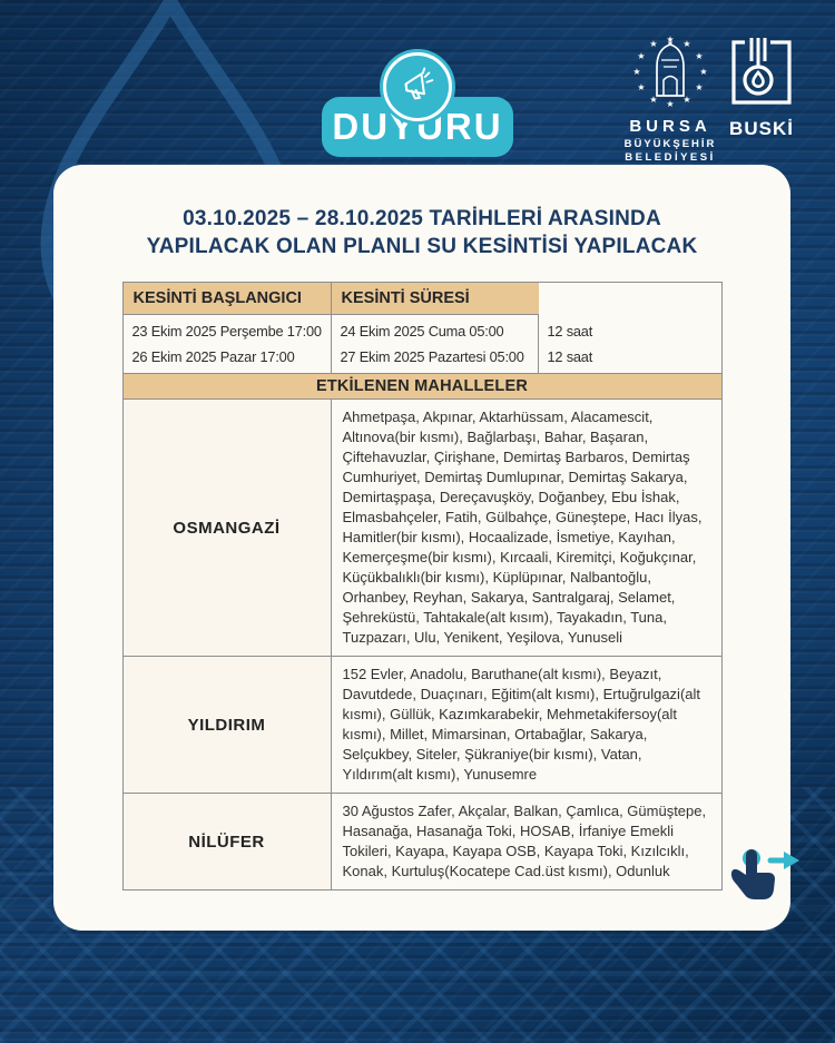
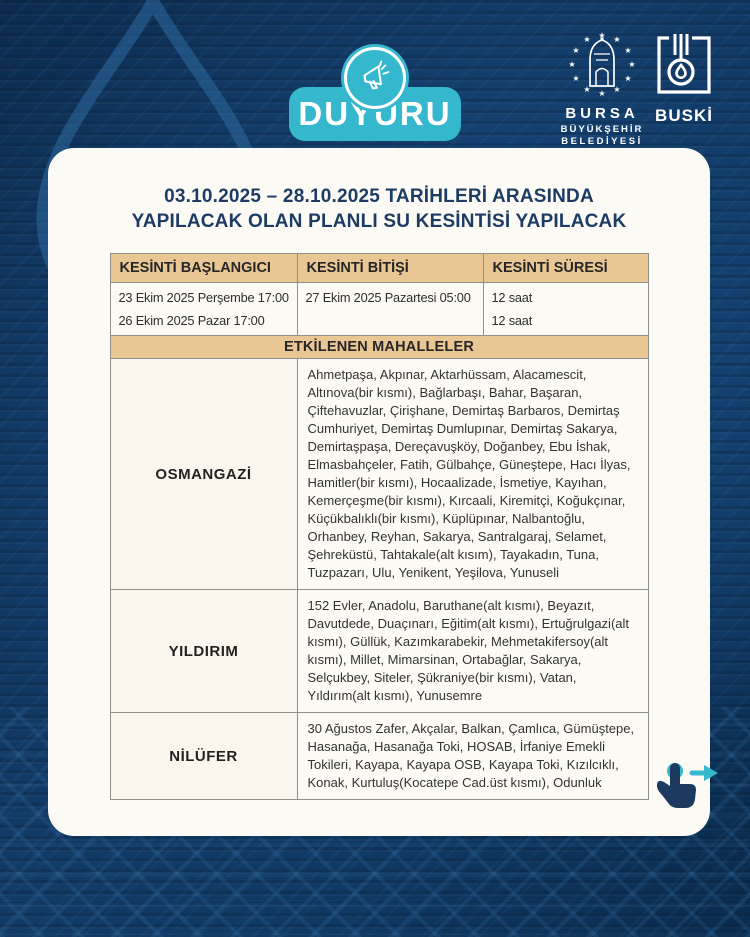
  DUYURU
  ★
  ★
  ★
  ★
  ★
  ★
  ★
  ★
  ★
  ★
  ★
  ★
  BURSA
  BÜYÜKŞEHİR
  BELEDİYESİ
  BUSKİ
  03.10.2025 – 28.10.2025 TARİHLERİ ARASINDA
  YAPILACAK OLAN PLANLI SU KESİNTİSİ YAPILACAK
  KESİNTİ BAŞLANGICI
+ KESİNTİ BİTİŞİ
  KESİNTİ SÜRESİ
  23 Ekim 2025 Perşembe 17:00
  26 Ekim 2025 Pazar 17:00
- 24 Ekim 2025 Cuma 05:00
  27 Ekim 2025 Pazartesi 05:00
  12 saat
  12 saat
  ETKİLENEN MAHALLELER
  OSMANGAZİ
  Ahmetpaşa, Akpınar, Aktarhüssam, Alacamescit, Altınova(bir kısmı), Bağlarbaşı, Bahar, Başaran, Çiftehavuzlar, Çirişhane, Demirtaş Barbaros, Demirtaş Cumhuriyet, Demirtaş Dumlupınar, Demirtaş Sakarya, Demirtaşpaşa, Dereçavuşköy, Doğanbey, Ebu İshak, Elmasbahçeler, Fatih, Gülbahçe, Güneştepe, Hacı İlyas, Hamitler(bir kısmı), Hocaalizade, İsmetiye, Kayıhan, Kemerçeşme(bir kısmı), Kırcaali, Kiremitçi, Koğukçınar, Küçükbalıklı(bir kısmı), Küplüpınar, Nalbantoğlu, Orhanbey, Reyhan, Sakarya, Santralgaraj, Selamet, Şehreküstü, Tahtakale(alt kısım), Tayakadın, Tuna, Tuzpazarı, Ulu, Yenikent, Yeşilova, Yunuseli
  YILDIRIM
  152 Evler, Anadolu, Baruthane(alt kısmı), Beyazıt, Davutdede, Duaçınarı, Eğitim(alt kısmı), Ertuğrulgazi(alt kısmı), Güllük, Kazımkarabekir, Mehmetakifersoy(alt kısmı), Millet, Mimarsinan, Ortabağlar, Sakarya, Selçukbey, Siteler, Şükraniye(bir kısmı), Vatan, Yıldırım(alt kısmı), Yunusemre
  NİLÜFER
  30 Ağustos Zafer, Akçalar, Balkan, Çamlıca, Gümüştepe, Hasanağa, Hasanağa Toki, HOSAB, İrfaniye Emekli Tokileri, Kayapa, Kayapa OSB, Kayapa Toki, Kızılcıklı, Konak, Kurtuluş(Kocatepe Cad.üst kısmı), Odunluk
